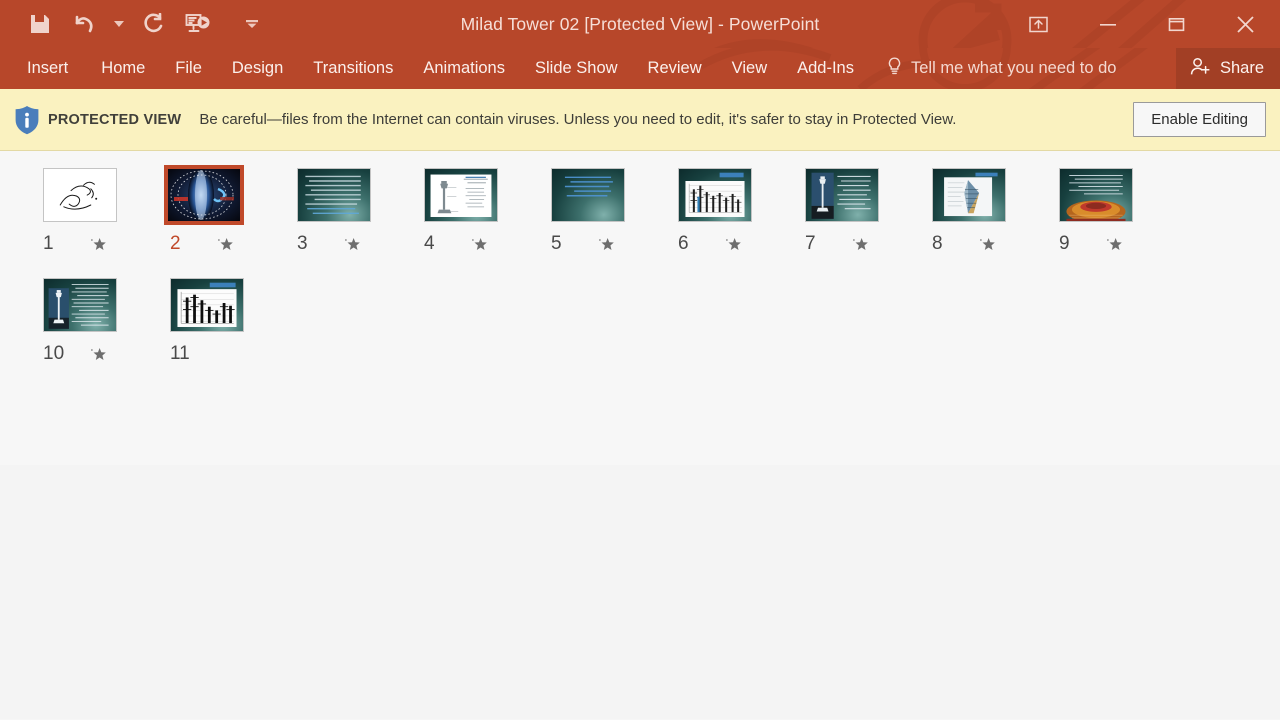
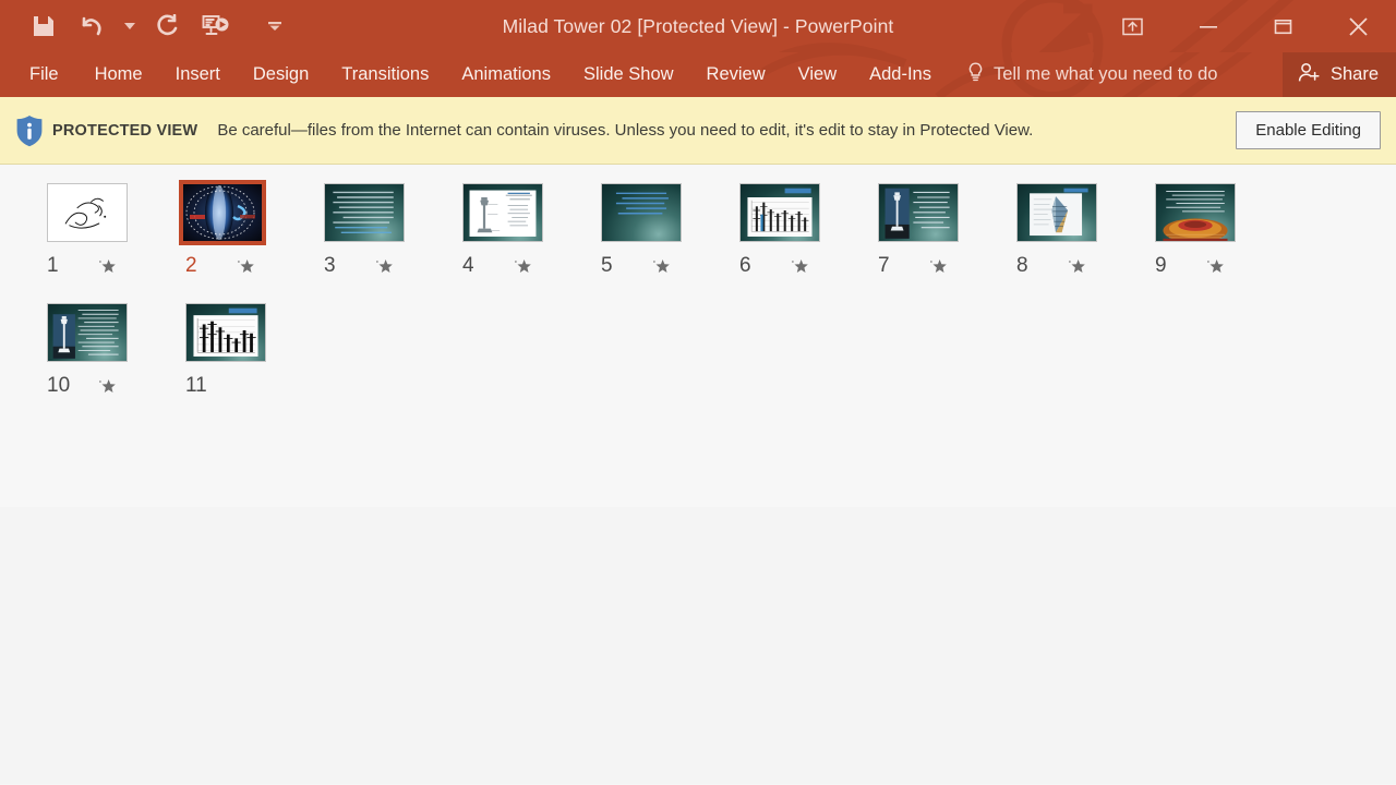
  Milad Tower 02 [Protected View] - PowerPoint
- Insert
+ File
  Home
- File
+ Insert
  Design
  Transitions
  Animations
  Slide Show
  Review
  View
  Add-Ins
  Tell me what you need to do
  Share
  PROTECTED VIEW
- Be careful—files from the Internet can contain viruses. Unless you need to edit, it's safer to stay in Protected View.
+ Be careful—files from the Internet can contain viruses. Unless you need to edit, it's edit to stay in Protected View.
  Enable Editing
  1
  2
  3
  4
  5
  6
  7
  8
  9
  10
  11
